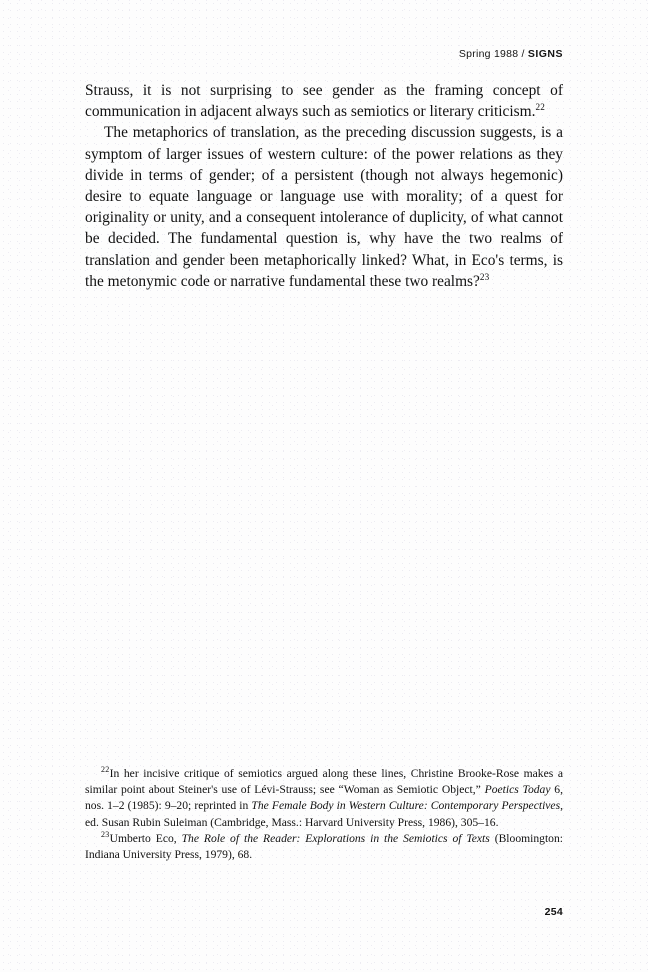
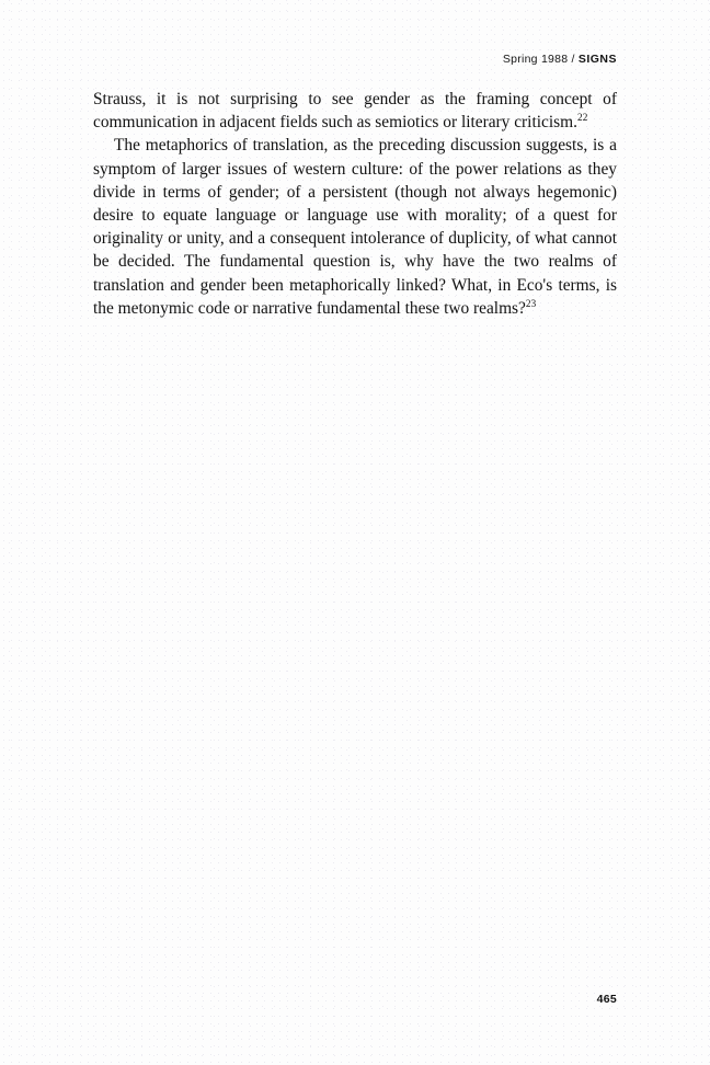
  Spring 1988 / SIGNS
- Strauss, it is not surprising to see gender as the framing concept of communication in adjacent always such as semiotics or literary criticism.22
+ Strauss, it is not surprising to see gender as the framing concept of communication in adjacent fields such as semiotics or literary criticism.22
  The metaphorics of translation, as the preceding discussion suggests, is a symptom of larger issues of western culture: of the power relations as they divide in terms of gender; of a persistent (though not always hegemonic) desire to equate language or language use with morality; of a quest for originality or unity, and a consequent intolerance of duplicity, of what cannot be decided. The fundamental question is, why have the two realms of translation and gender been metaphorically linked? What, in Eco's terms, is the metonymic code or narrative fundamental these two realms?23
- 22In her incisive critique of semiotics argued along these lines, Christine Brooke-Rose makes a similar point about Steiner's use of Lévi-Strauss; see “Woman as Semiotic Object,” Poetics Today 6, nos. 1–2 (1985): 9–20; reprinted in The Female Body in Western Culture: Contemporary Perspectives, ed. Susan Rubin Suleiman (Cambridge, Mass.: Harvard University Press, 1986), 305–16.
- 23Umberto Eco, The Role of the Reader: Explorations in the Semiotics of Texts (Bloomington: Indiana University Press, 1979), 68.
- 254
+ 465
